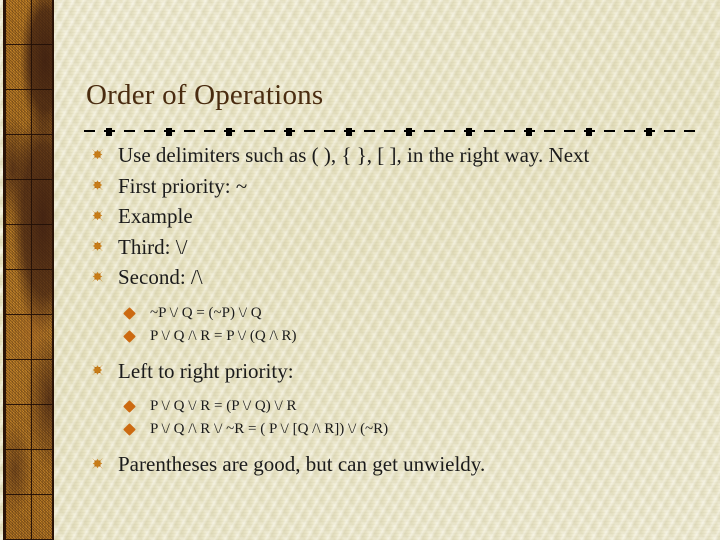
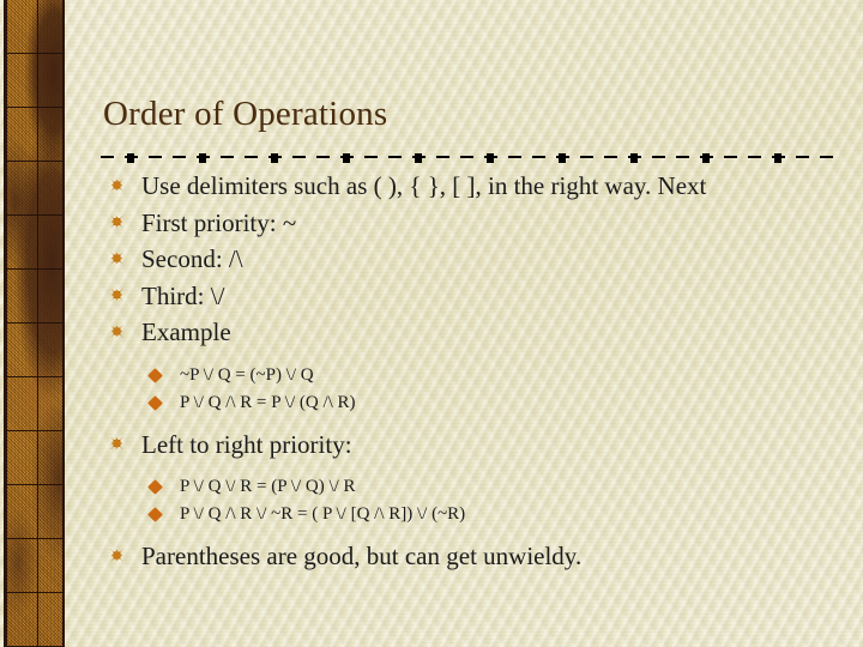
  Order of Operations
  Use delimiters such as ( ), { }, [ ], in the right way. Next
  First priority: ~
- Example
+ Second: /\
  Third: \/
- Second: /\
+ Example
  ~P \/ Q = (~P) \/ Q
  P \/ Q /\ R = P \/ (Q /\ R)
  Left to right priority:
  P \/ Q \/ R = (P \/ Q) \/ R
  P \/ Q /\ R \/ ~R = ( P \/ [Q /\ R]) \/ (~R)
  Parentheses are good, but can get unwieldy.
